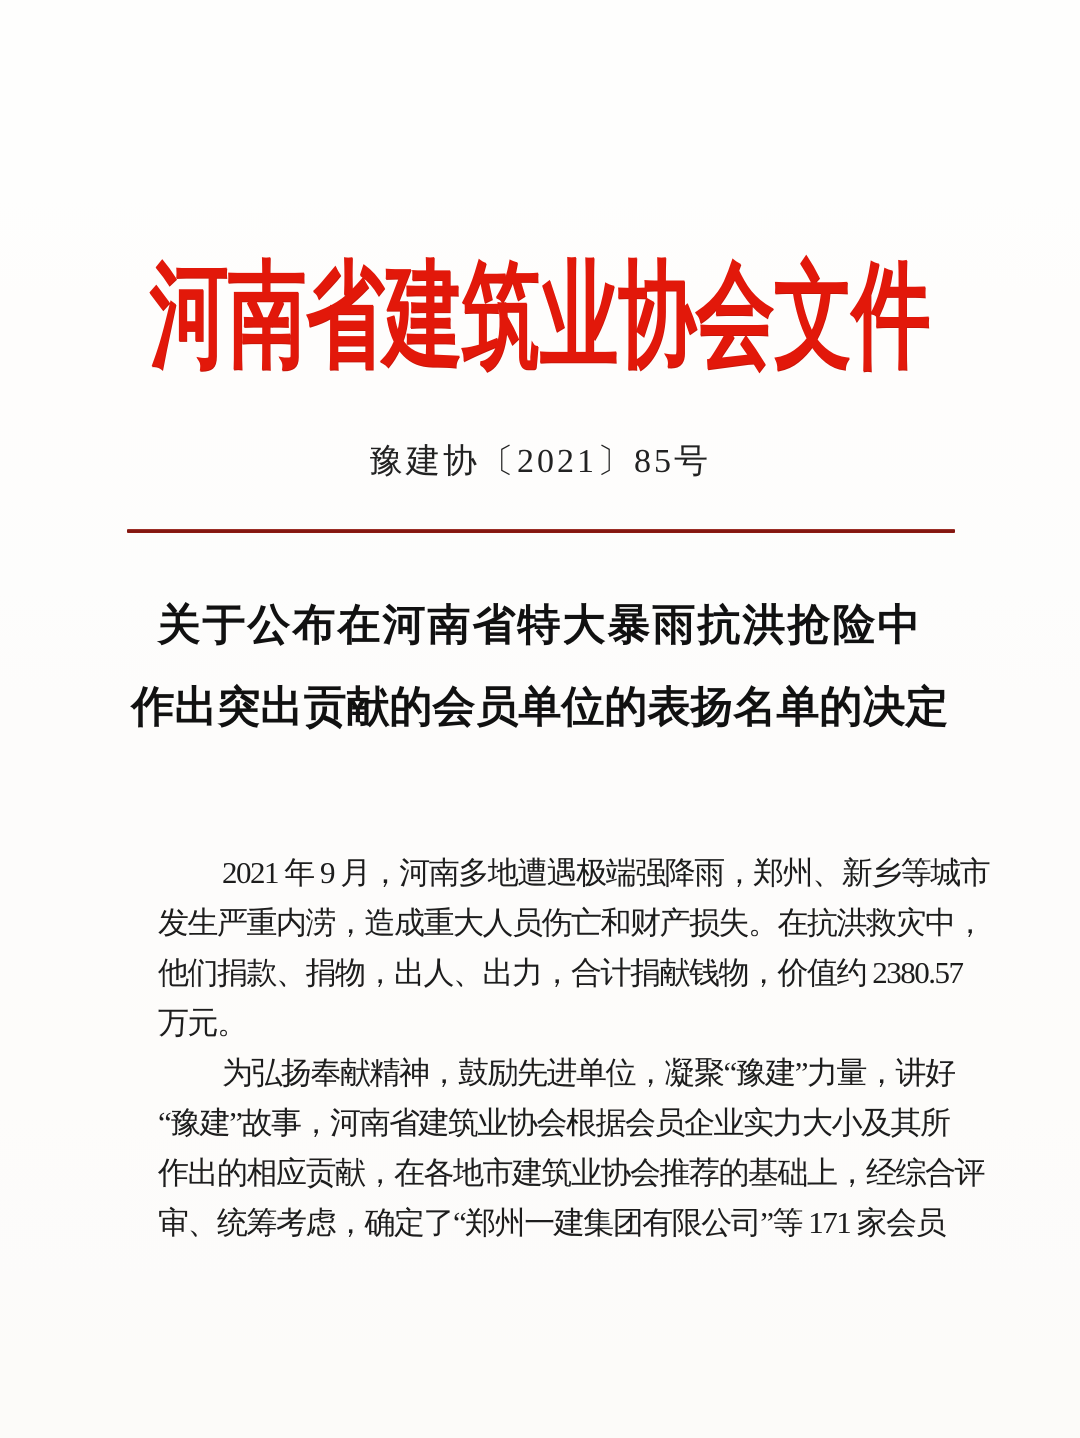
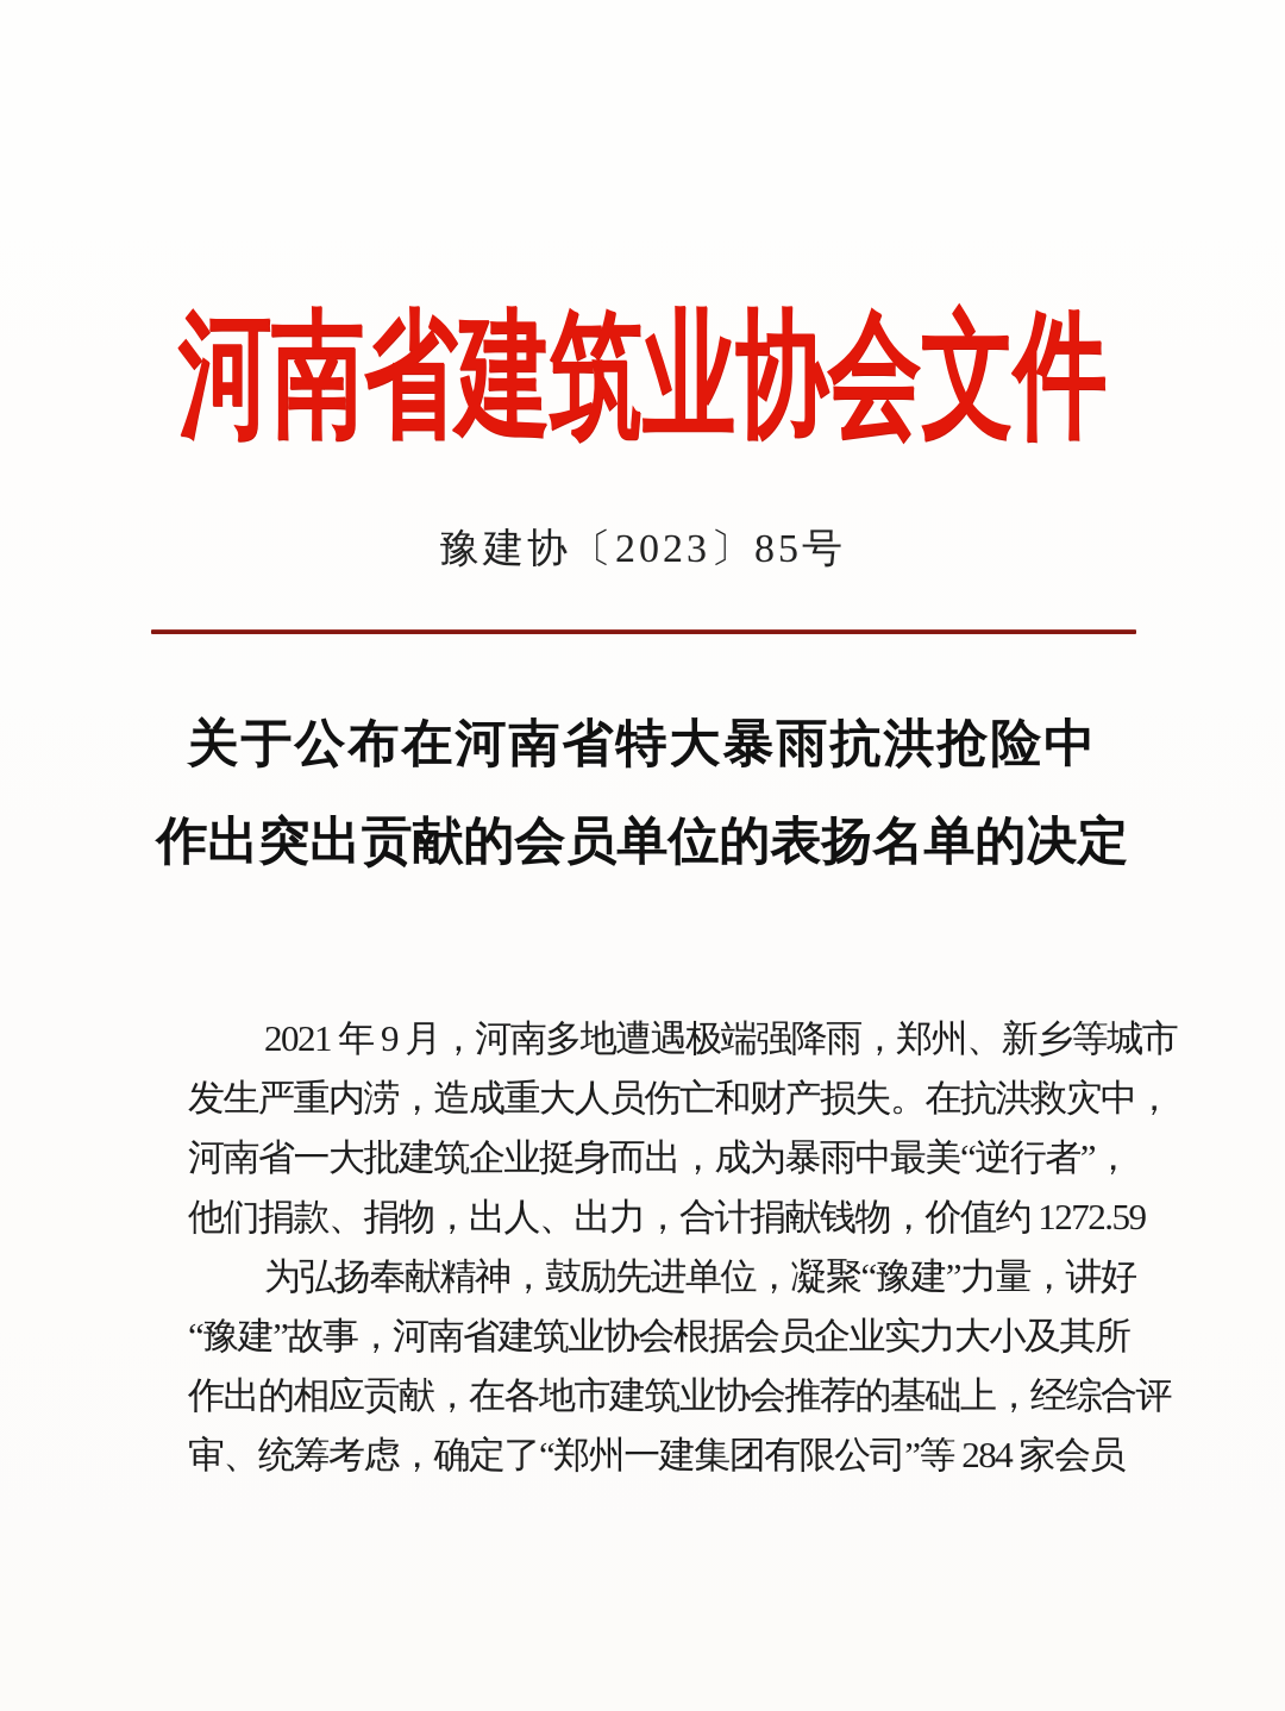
  河南省建筑业协会文件
- 豫建协〔2021〕85号
+ 豫建协〔2023〕85号
  关于公布在河南省特大暴雨抗洪抢险中
  作出突出贡献的会员单位的表扬名单的决定
  2021 年 9 月，河南多地遭遇极端强降雨，郑州、新乡等城市
  发生严重内涝，造成重大人员伤亡和财产损失。在抗洪救灾中，
+ 河南省一大批建筑企业挺身而出，成为暴雨中最美“逆行者”，
- 他们捐款、捐物，出人、出力，合计捐献钱物，价值约 2380.57
+ 他们捐款、捐物，出人、出力，合计捐献钱物，价值约 1272.59
- 万元。
  为弘扬奉献精神，鼓励先进单位，凝聚“豫建”力量，讲好
  “豫建”故事，河南省建筑业协会根据会员企业实力大小及其所
  作出的相应贡献，在各地市建筑业协会推荐的基础上，经综合评
- 审、统筹考虑，确定了“郑州一建集团有限公司”等 171 家会员
+ 审、统筹考虑，确定了“郑州一建集团有限公司”等 284 家会员
